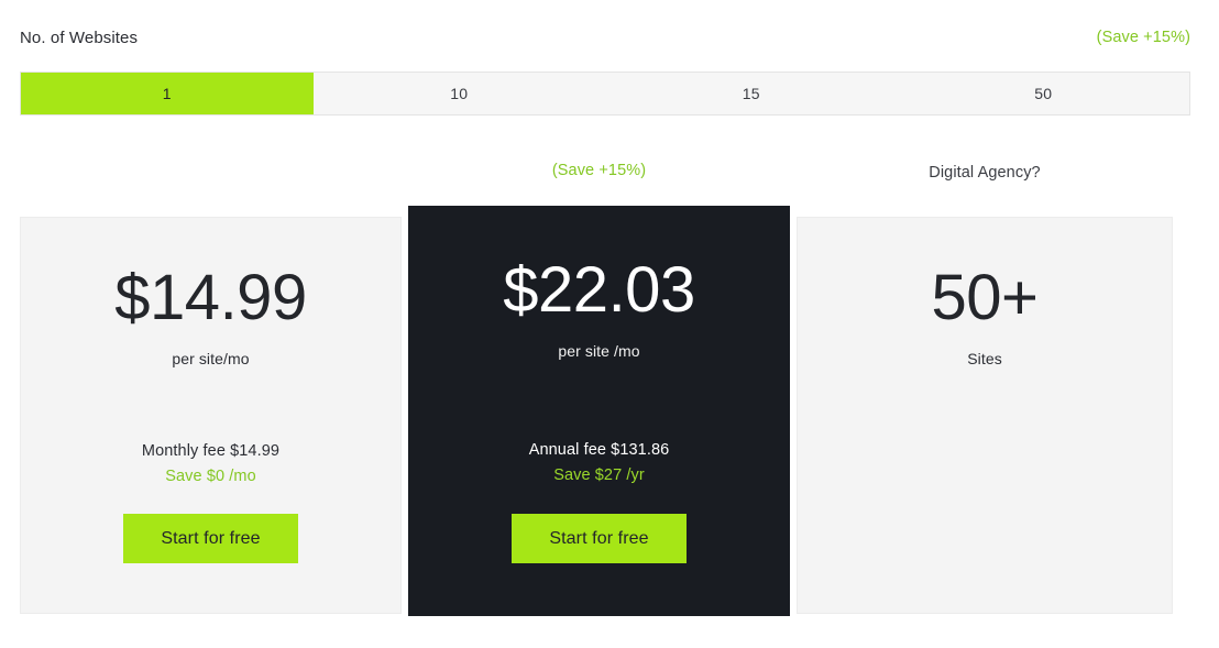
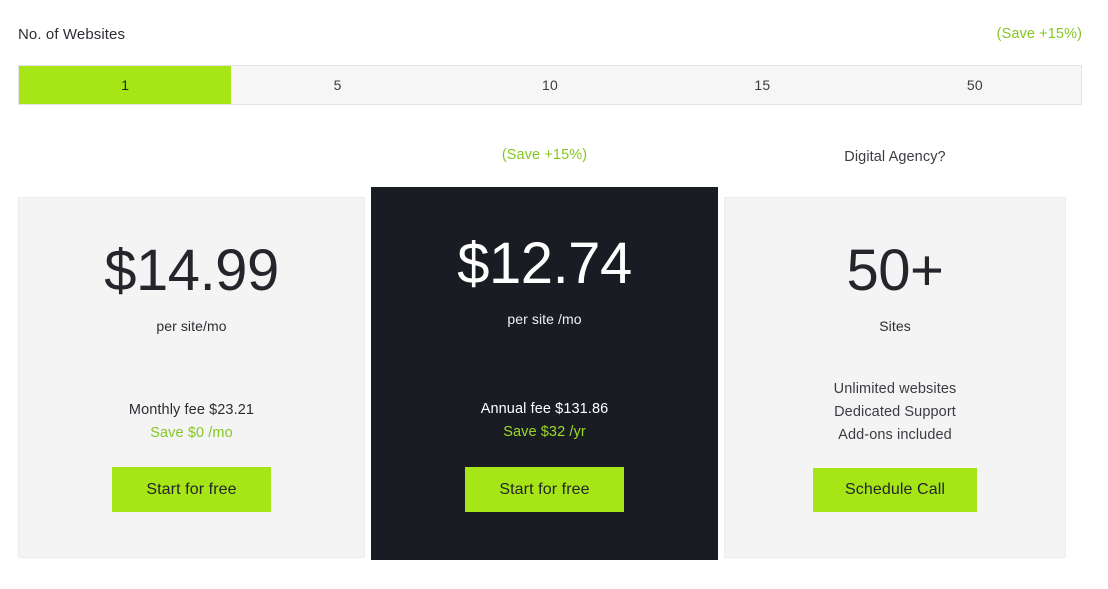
  No. of Websites
  (Save +15%)
  1
+ 5
  10
  15
  50
  (Save +15%)
  Digital Agency?
  $14.99
  per site/mo
- Monthly fee $14.99
+ Monthly fee $23.21
  Save $0 /mo
  Start for free
- $22.03
+ $12.74
  per site /mo
  Annual fee $131.86
- Save $27 /yr
+ Save $32 /yr
  Start for free
  50+
  Sites
+ Unlimited websites
+ Dedicated Support
+ Add-ons included
+ Schedule Call
